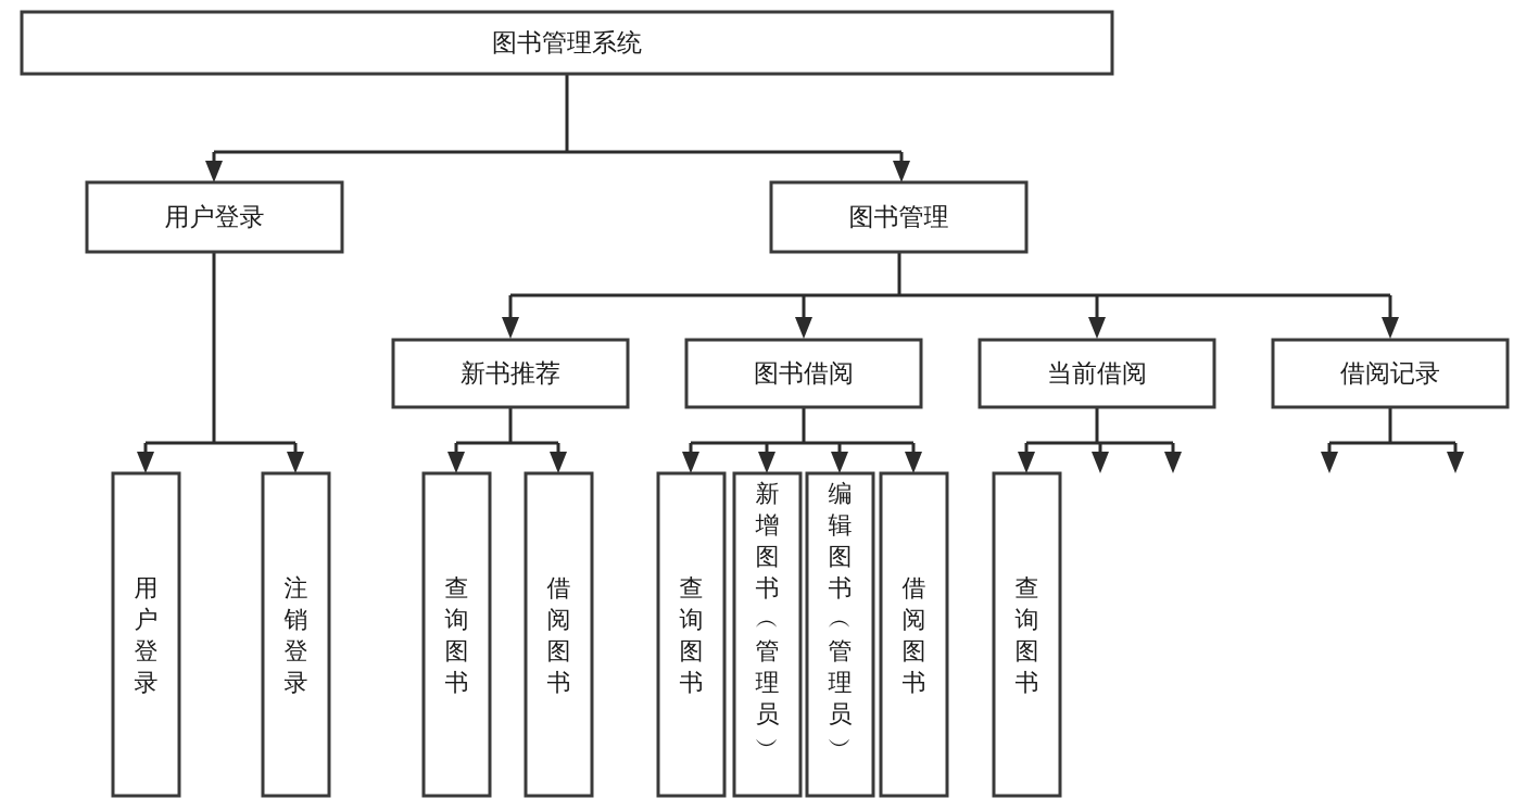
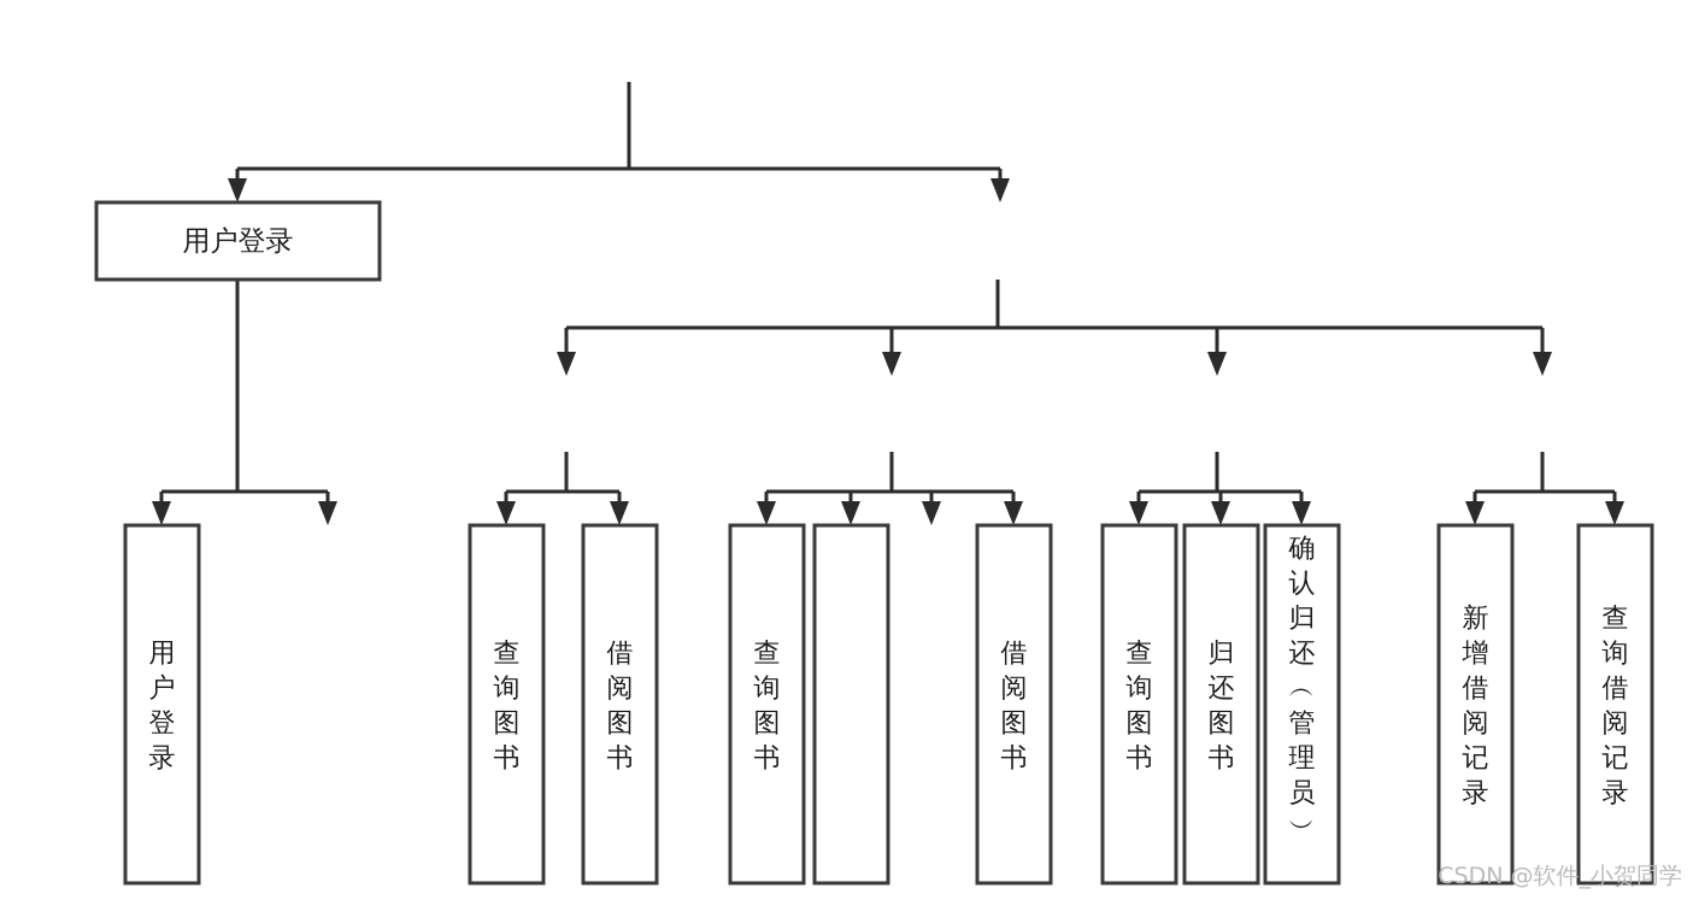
- 图书管理系统
  用户登录
- 图书管理
- 新书推荐
- 图书借阅
- 当前借阅
- 借阅记录
  用户登录
- 注销登录
  查询图书
  借阅图书
  查询图书
- 新增图书 ︵ 管理员 ︶
- 编辑图书 ︵ 管理员 ︶
  借阅图书
  查询图书
+ 归还图书
+ 确认归还 ︵ 管理员 ︶
+ 新增借阅记录
+ 查询借阅记录
+ CSDN @软件_小贺同学
